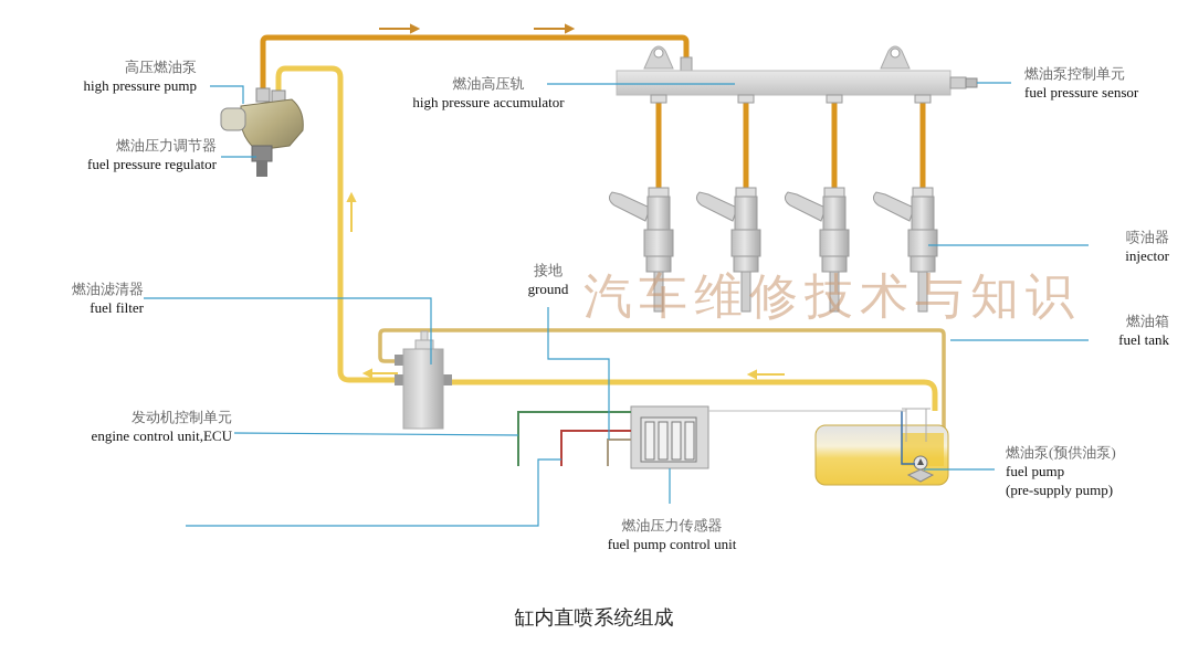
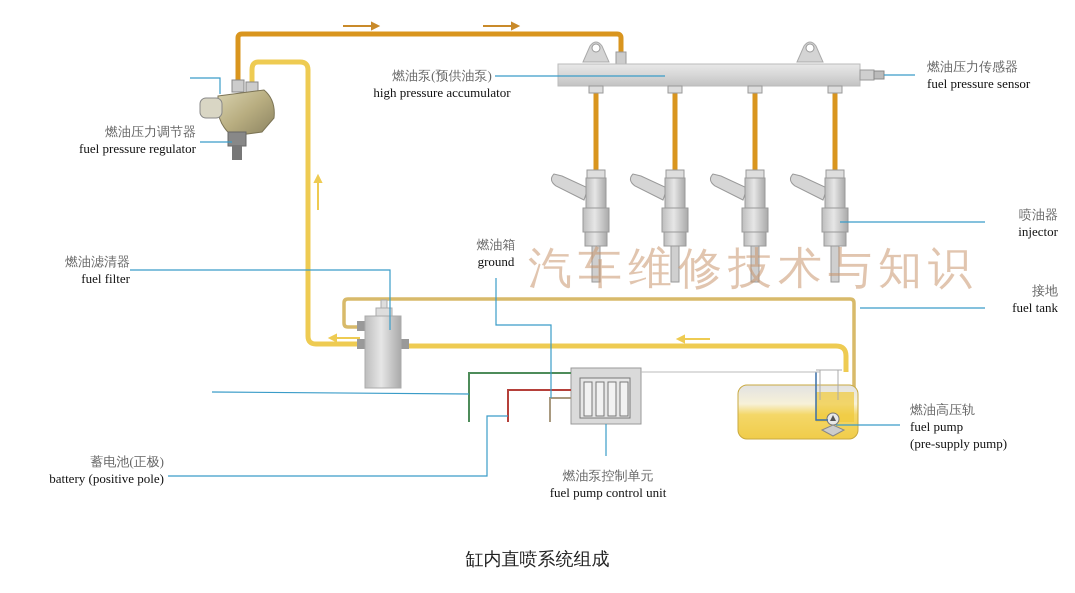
  汽车维修技术与知识
- 高压燃油泵
- high pressure pump
  燃油压力调节器
  fuel pressure regulator
- 燃油高压轨
+ 燃油泵(预供油泵)
  high pressure accumulator
- 燃油泵控制单元
+ 燃油压力传感器
  fuel pressure sensor
  喷油器
  injector
  燃油滤清器
  fuel filter
- 接地
+ 燃油箱
  ground
- 燃油箱
+ 接地
  fuel tank
- 发动机控制单元
- engine control unit,ECU
- 燃油泵(预供油泵)
+ 燃油高压轨
  fuel pump
  (pre-supply pump)
+ 蓄电池(正极)
+ battery (positive pole)
- 燃油压力传感器
+ 燃油泵控制单元
  fuel pump control unit
  缸内直喷系统组成
